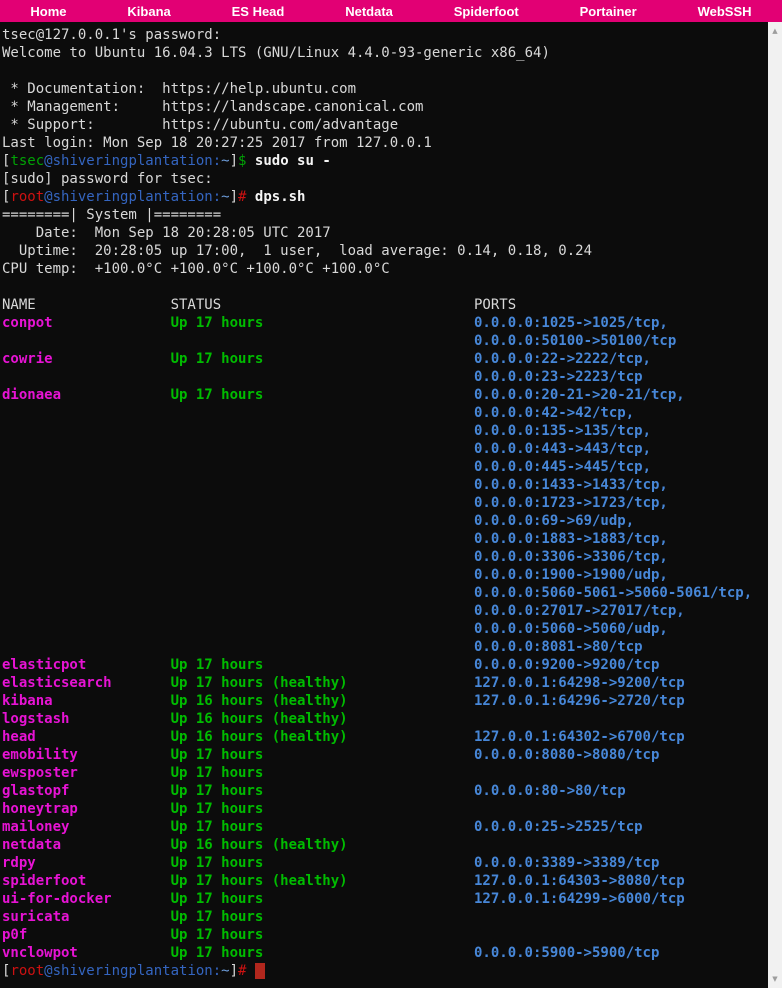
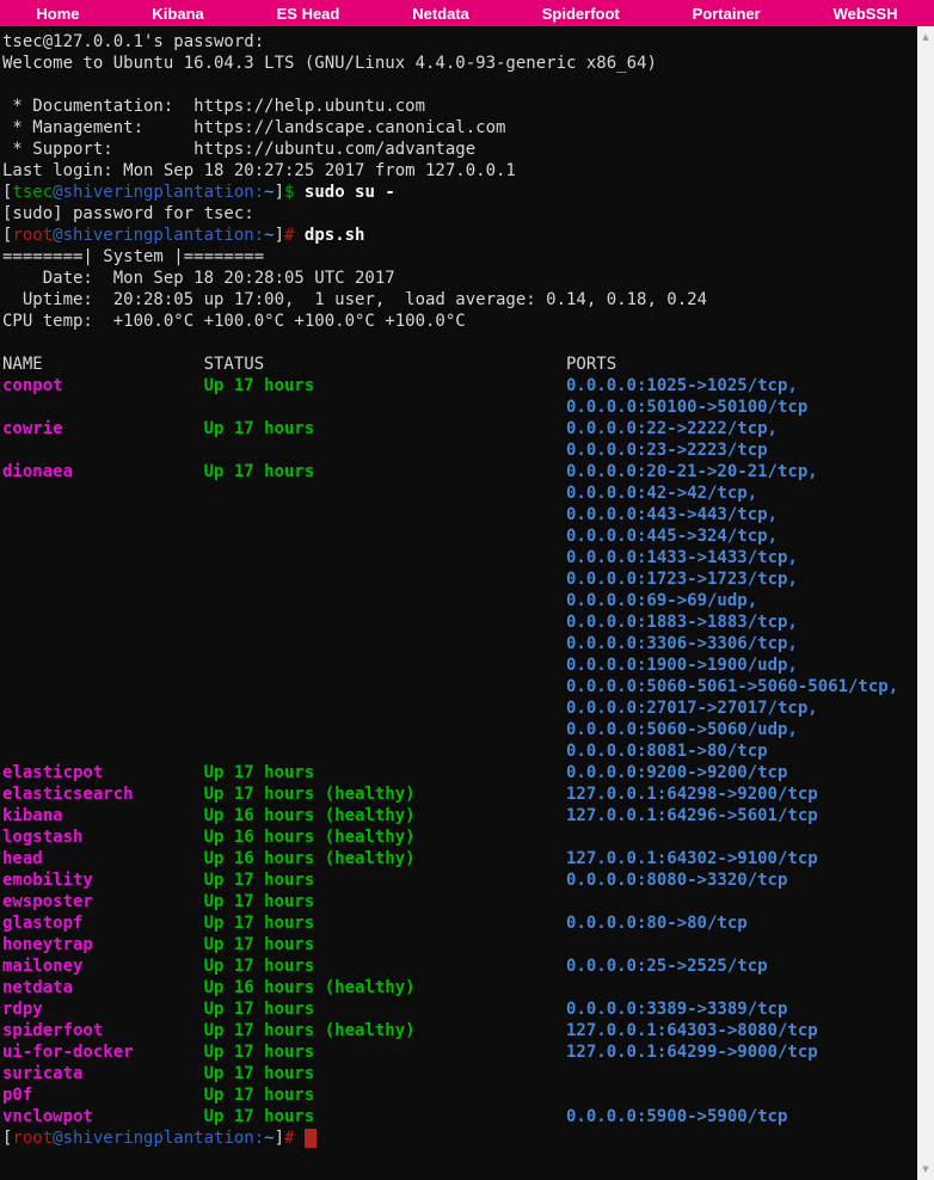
  Home
  Kibana
  ES Head
  Netdata
  Spiderfoot
  Portainer
  WebSSH
  tsec@127.0.0.1's password:
  Welcome to Ubuntu 16.04.3 LTS (GNU/Linux 4.4.0-93-generic x86_64)
  * Documentation: https://help.ubuntu.com
  * Management: https://landscape.canonical.com
  * Support: https://ubuntu.com/advantage
  Last login: Mon Sep 18 20:27:25 2017 from 127.0.0.1
  [tsec@shiveringplantation:~]$ sudo su -
  [sudo] password for tsec:
  [root@shiveringplantation:~]# dps.sh
  ========| System |========
  Date: Mon Sep 18 20:28:05 UTC 2017
  Uptime: 20:28:05 up 17:00, 1 user, load average: 0.14, 0.18, 0.24
  CPU temp: +100.0°C +100.0°C +100.0°C +100.0°C
  NAME STATUS PORTS
  conpot Up 17 hours 0.0.0.0:1025->1025/tcp,
  0.0.0.0:50100->50100/tcp
  cowrie Up 17 hours 0.0.0.0:22->2222/tcp,
  0.0.0.0:23->2223/tcp
  dionaea Up 17 hours 0.0.0.0:20-21->20-21/tcp,
  0.0.0.0:42->42/tcp,
- 0.0.0.0:135->135/tcp,
  0.0.0.0:443->443/tcp,
- 0.0.0.0:445->445/tcp,
+ 0.0.0.0:445->324/tcp,
  0.0.0.0:1433->1433/tcp,
  0.0.0.0:1723->1723/tcp,
  0.0.0.0:69->69/udp,
  0.0.0.0:1883->1883/tcp,
  0.0.0.0:3306->3306/tcp,
  0.0.0.0:1900->1900/udp,
  0.0.0.0:5060-5061->5060-5061/tcp,
  0.0.0.0:27017->27017/tcp,
  0.0.0.0:5060->5060/udp,
  0.0.0.0:8081->80/tcp
  elasticpot Up 17 hours 0.0.0.0:9200->9200/tcp
  elasticsearch Up 17 hours (healthy) 127.0.0.1:64298->9200/tcp
- kibana Up 16 hours (healthy) 127.0.0.1:64296->2720/tcp
+ kibana Up 16 hours (healthy) 127.0.0.1:64296->5601/tcp
  logstash Up 16 hours (healthy)
- head Up 16 hours (healthy) 127.0.0.1:64302->6700/tcp
+ head Up 16 hours (healthy) 127.0.0.1:64302->9100/tcp
- emobility Up 17 hours 0.0.0.0:8080->8080/tcp
+ emobility Up 17 hours 0.0.0.0:8080->3320/tcp
  ewsposter Up 17 hours
  glastopf Up 17 hours 0.0.0.0:80->80/tcp
  honeytrap Up 17 hours
  mailoney Up 17 hours 0.0.0.0:25->2525/tcp
  netdata Up 16 hours (healthy)
  rdpy Up 17 hours 0.0.0.0:3389->3389/tcp
  spiderfoot Up 17 hours (healthy) 127.0.0.1:64303->8080/tcp
- ui-for-docker Up 17 hours 127.0.0.1:64299->6000/tcp
+ ui-for-docker Up 17 hours 127.0.0.1:64299->9000/tcp
  suricata Up 17 hours
  p0f Up 17 hours
  vnclowpot Up 17 hours 0.0.0.0:5900->5900/tcp
  [root@shiveringplantation:~]#
  ▲
  ▼
